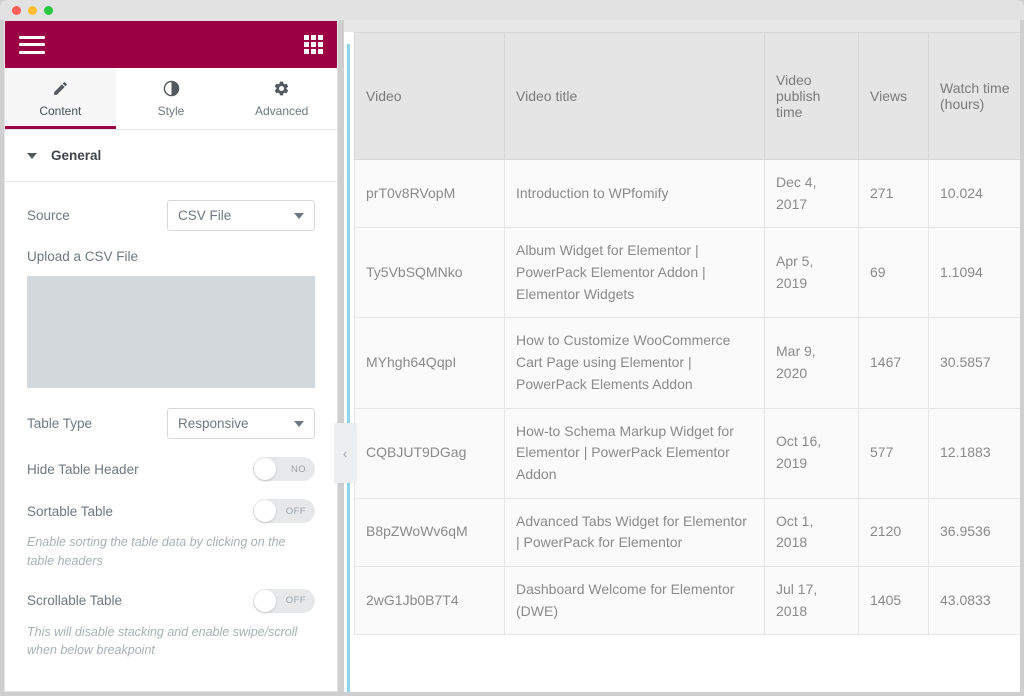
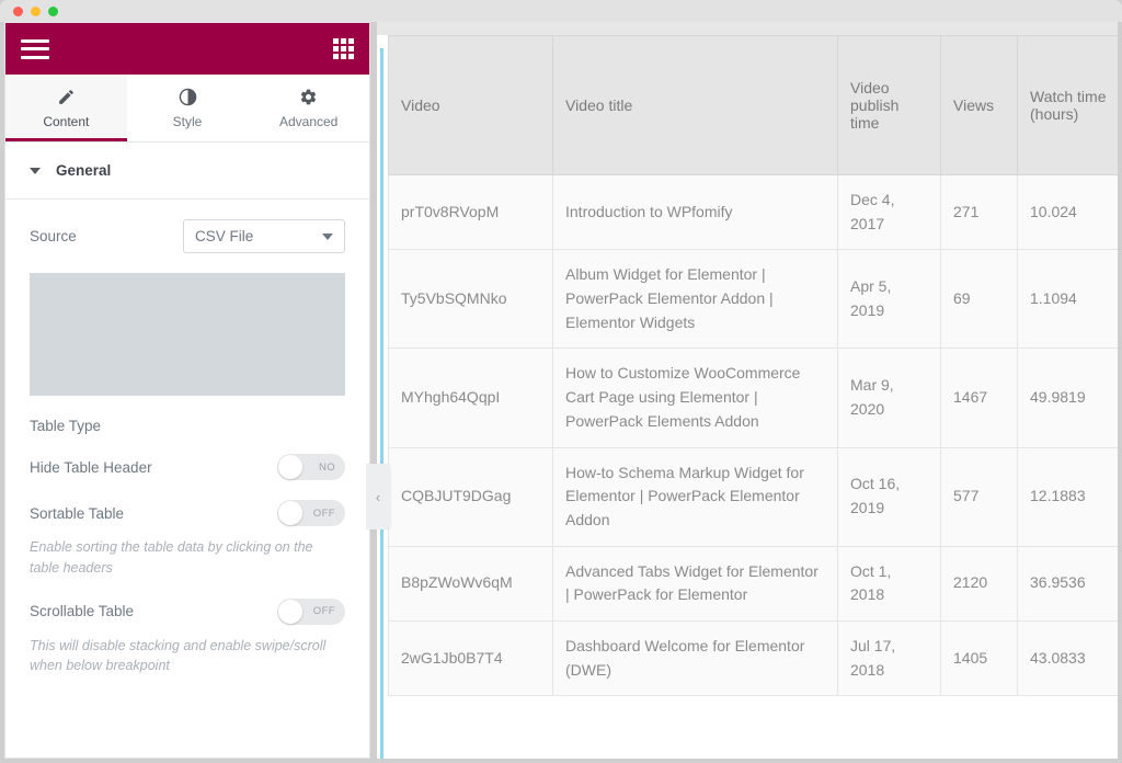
  Content
  Style
  Advanced
  General
  Source
  CSV File
- Upload a CSV File
  Table Type
- Responsive
  Hide Table Header
  NO
  Sortable Table
  OFF
  Enable sorting the table data by clicking on the table headers
  Scrollable Table
  OFF
  This will disable stacking and enable swipe/scroll when below breakpoint
  ‹
  Video	Video title	Video publish time	Views	Watch time (hours)
  prT0v8RVopM	Introduction to WPfomify	Dec 4, 2017	271	10.024
  Ty5VbSQMNko	Album Widget for Elementor | PowerPack Elementor Addon | Elementor Widgets	Apr 5, 2019	69	1.1094
- MYhgh64QqpI	How to Customize WooCommerce Cart Page using Elementor | PowerPack Elements Addon	Mar 9, 2020	1467	30.5857
+ MYhgh64QqpI	How to Customize WooCommerce Cart Page using Elementor | PowerPack Elements Addon	Mar 9, 2020	1467	49.9819
  CQBJUT9DGag	How-to Schema Markup Widget for Elementor | PowerPack Elementor Addon	Oct 16, 2019	577	12.1883
  B8pZWoWv6qM	Advanced Tabs Widget for Elementor | PowerPack for Elementor	Oct 1, 2018	2120	36.9536
  2wG1Jb0B7T4	Dashboard Welcome for Elementor (DWE)	Jul 17, 2018	1405	43.0833
